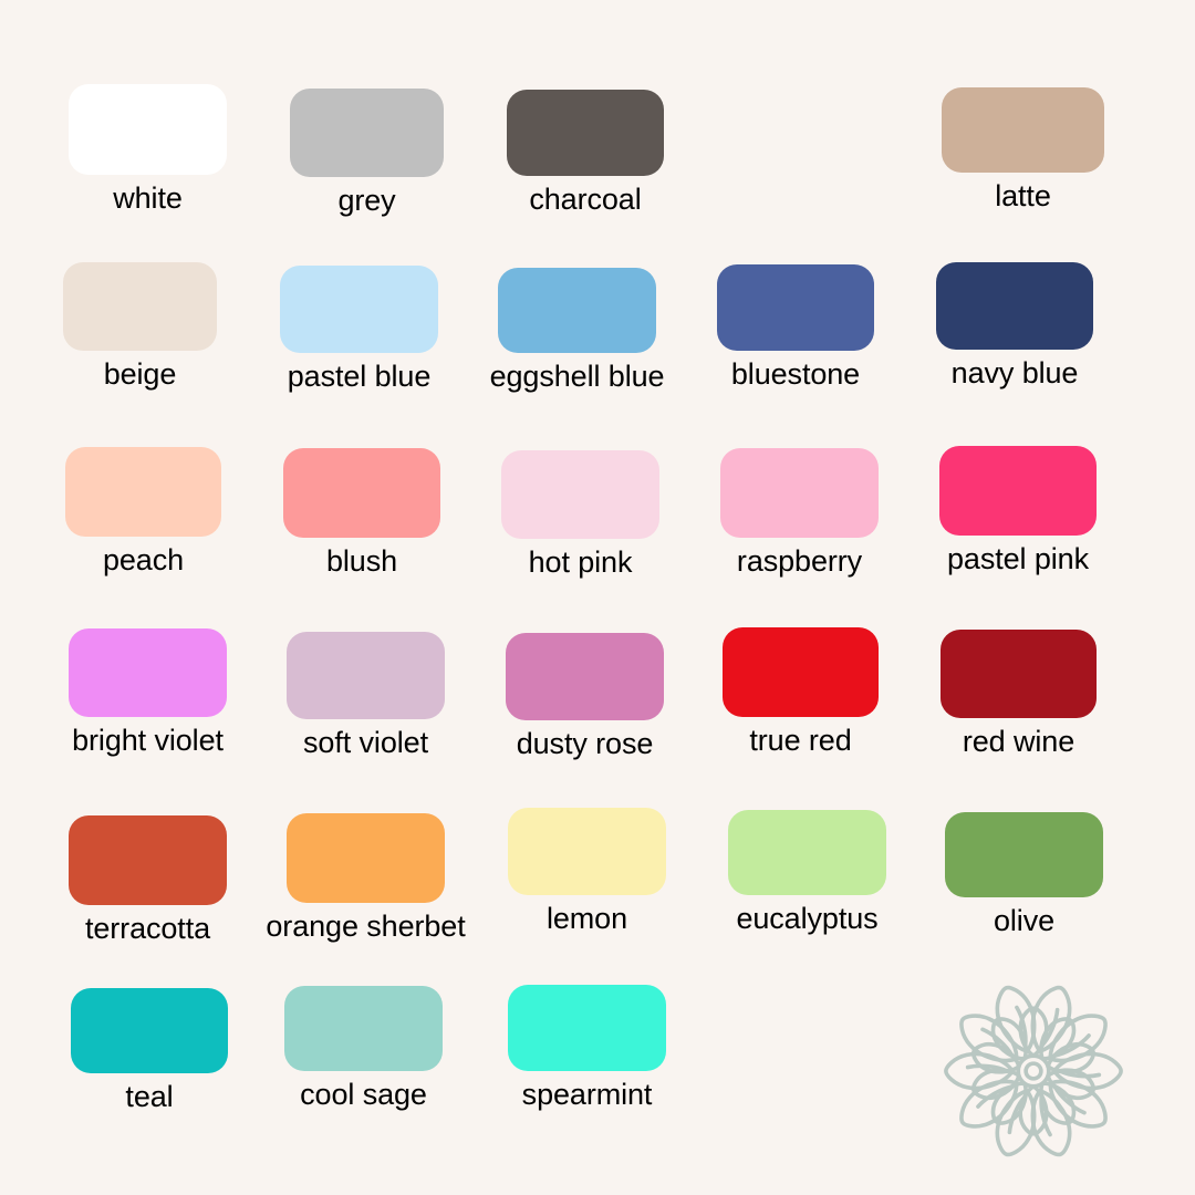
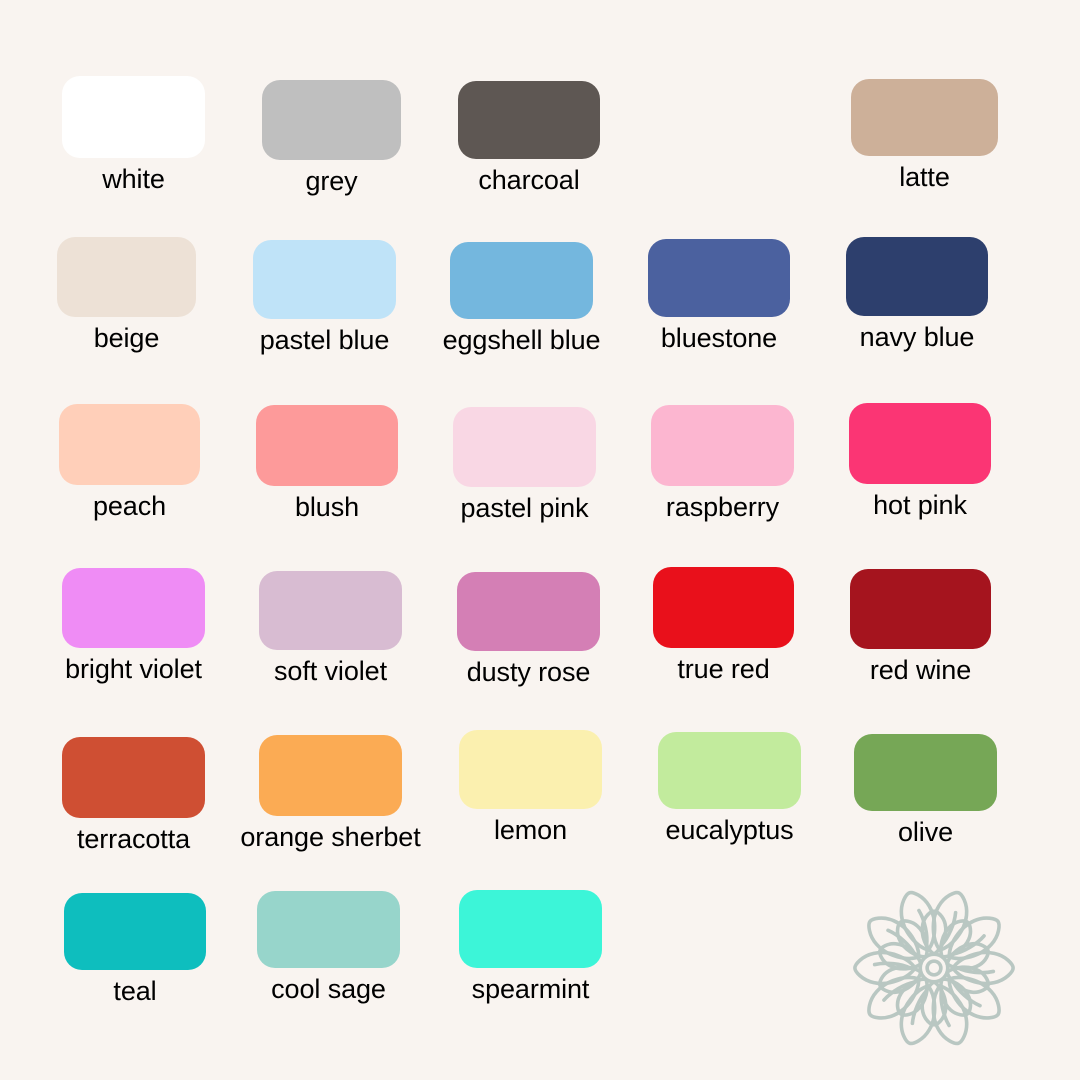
  white
  grey
  charcoal
  latte
  beige
  pastel blue
  eggshell blue
  bluestone
  navy blue
  peach
  blush
- hot pink
+ pastel pink
  raspberry
- pastel pink
+ hot pink
  bright violet
  soft violet
  dusty rose
  true red
  red wine
  terracotta
  orange sherbet
  lemon
  eucalyptus
  olive
  teal
  cool sage
  spearmint
